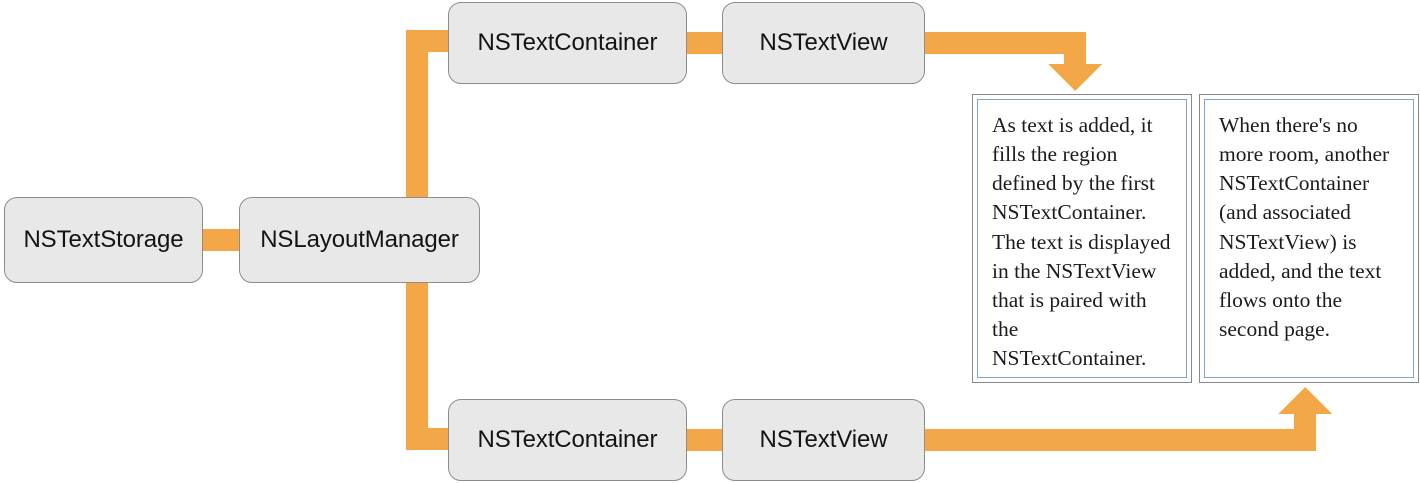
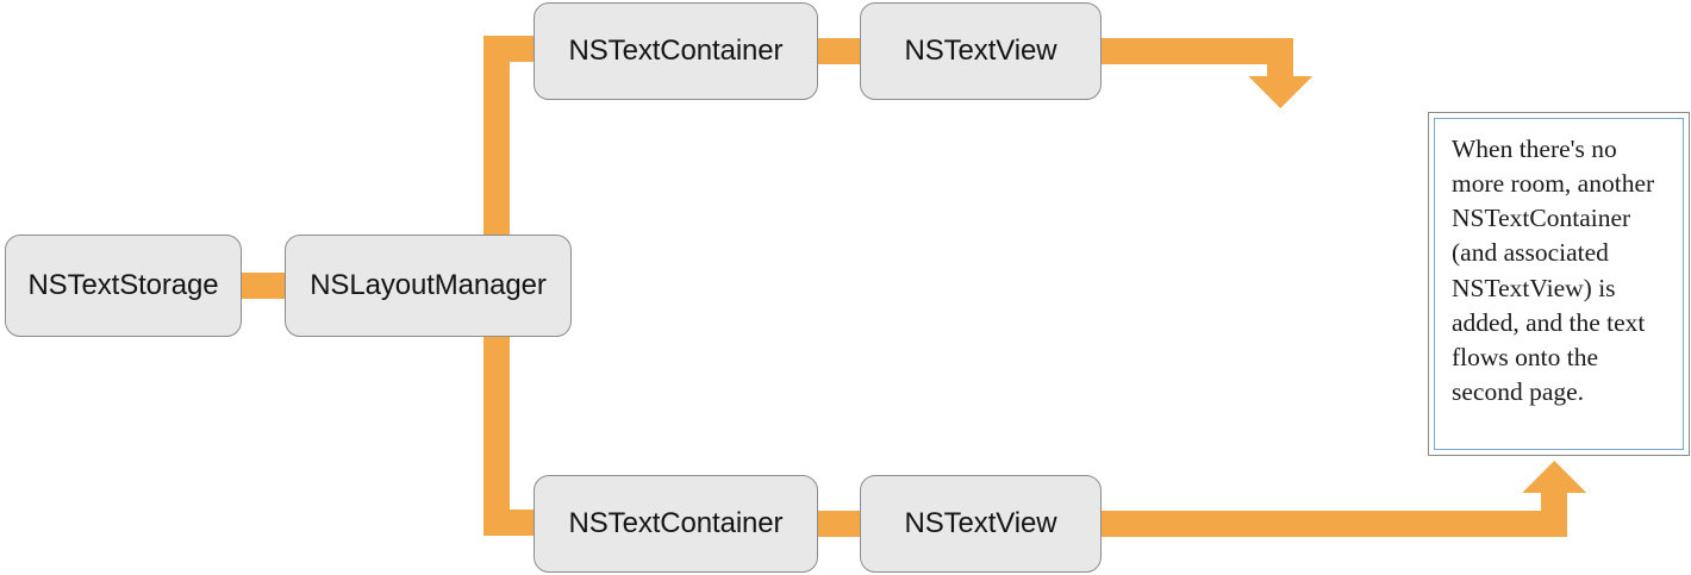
  NSTextStorage
  NSLayoutManager
  NSTextContainer
  NSTextView
  NSTextContainer
  NSTextView
- As text is added, it fills the region defined by the first NSTextContainer. The text is displayed in the NSTextView that is paired with the NSTextContainer.
  When there's no more room, another NSTextContainer (and associated NSTextView) is added, and the text flows onto the second page.
